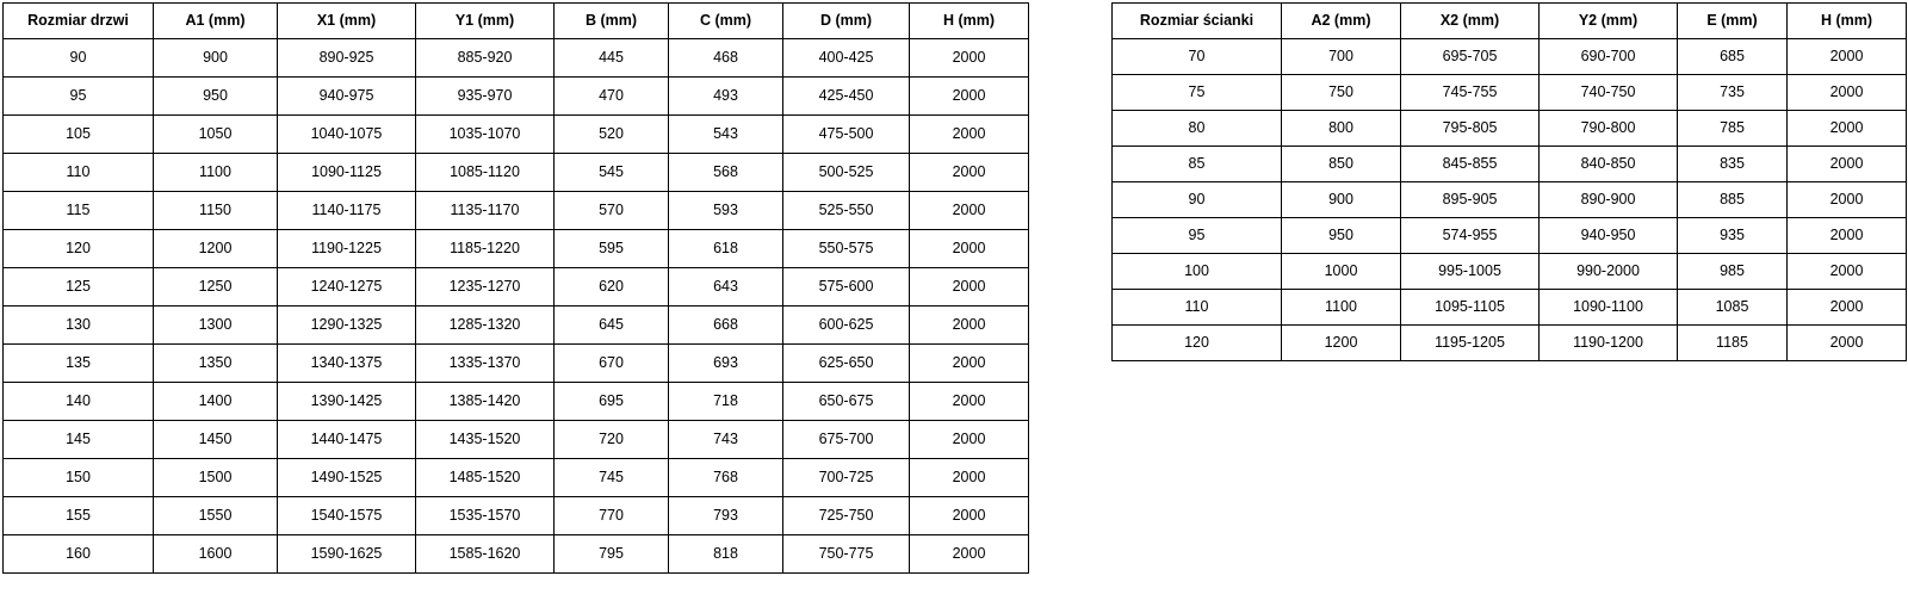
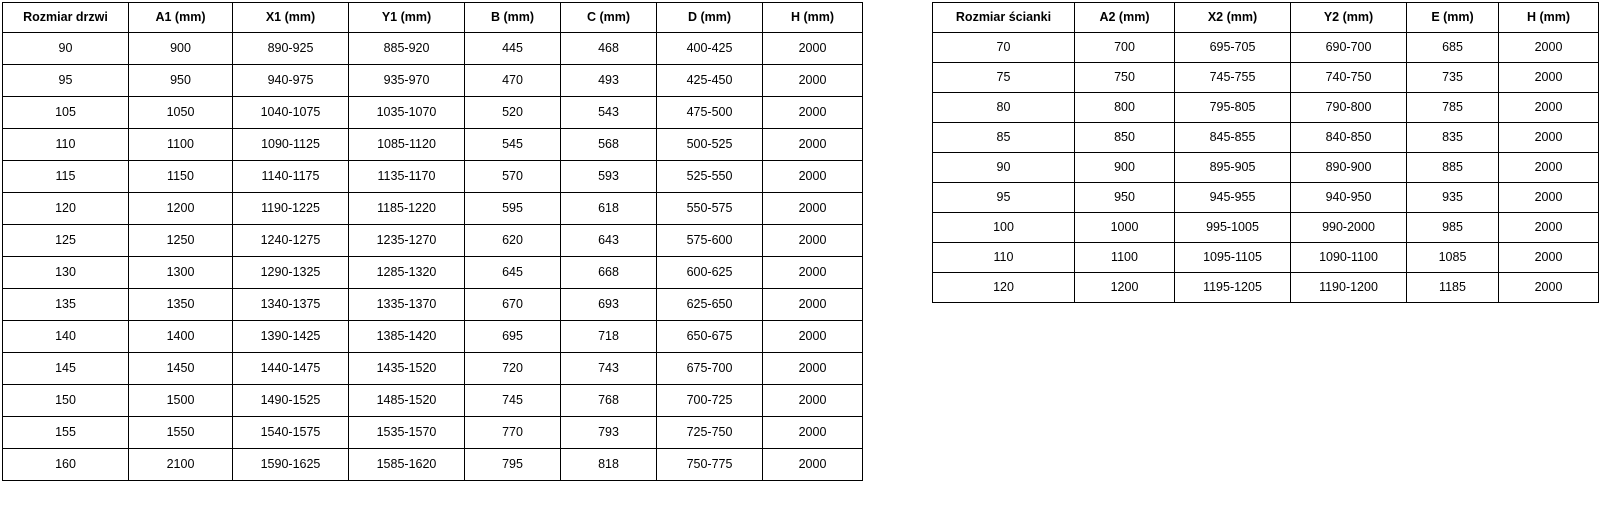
  Rozmiar drzwi	A1 (mm)	X1 (mm)	Y1 (mm)	B (mm)	C (mm)	D (mm)	H (mm)
  90	900	890-925	885-920	445	468	400-425	2000
  95	950	940-975	935-970	470	493	425-450	2000
  105	1050	1040-1075	1035-1070	520	543	475-500	2000
  110	1100	1090-1125	1085-1120	545	568	500-525	2000
  115	1150	1140-1175	1135-1170	570	593	525-550	2000
  120	1200	1190-1225	1185-1220	595	618	550-575	2000
  125	1250	1240-1275	1235-1270	620	643	575-600	2000
  130	1300	1290-1325	1285-1320	645	668	600-625	2000
  135	1350	1340-1375	1335-1370	670	693	625-650	2000
  140	1400	1390-1425	1385-1420	695	718	650-675	2000
  145	1450	1440-1475	1435-1520	720	743	675-700	2000
  150	1500	1490-1525	1485-1520	745	768	700-725	2000
  155	1550	1540-1575	1535-1570	770	793	725-750	2000
- 160	1600	1590-1625	1585-1620	795	818	750-775	2000
+ 160	2100	1590-1625	1585-1620	795	818	750-775	2000
  Rozmiar ścianki	A2 (mm)	X2 (mm)	Y2 (mm)	E (mm)	H (mm)
  70	700	695-705	690-700	685	2000
  75	750	745-755	740-750	735	2000
  80	800	795-805	790-800	785	2000
  85	850	845-855	840-850	835	2000
  90	900	895-905	890-900	885	2000
- 95	950	574-955	940-950	935	2000
+ 95	950	945-955	940-950	935	2000
  100	1000	995-1005	990-2000	985	2000
  110	1100	1095-1105	1090-1100	1085	2000
  120	1200	1195-1205	1190-1200	1185	2000
